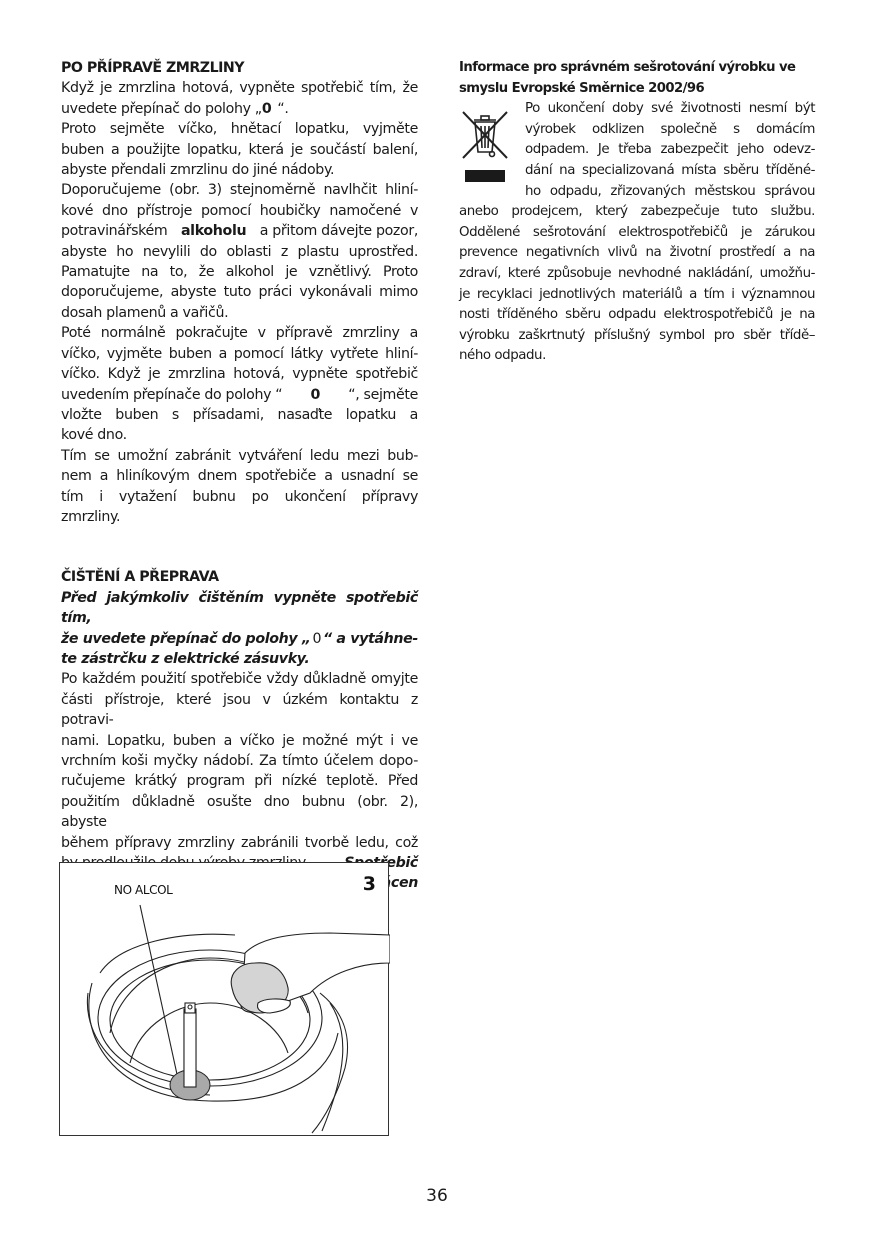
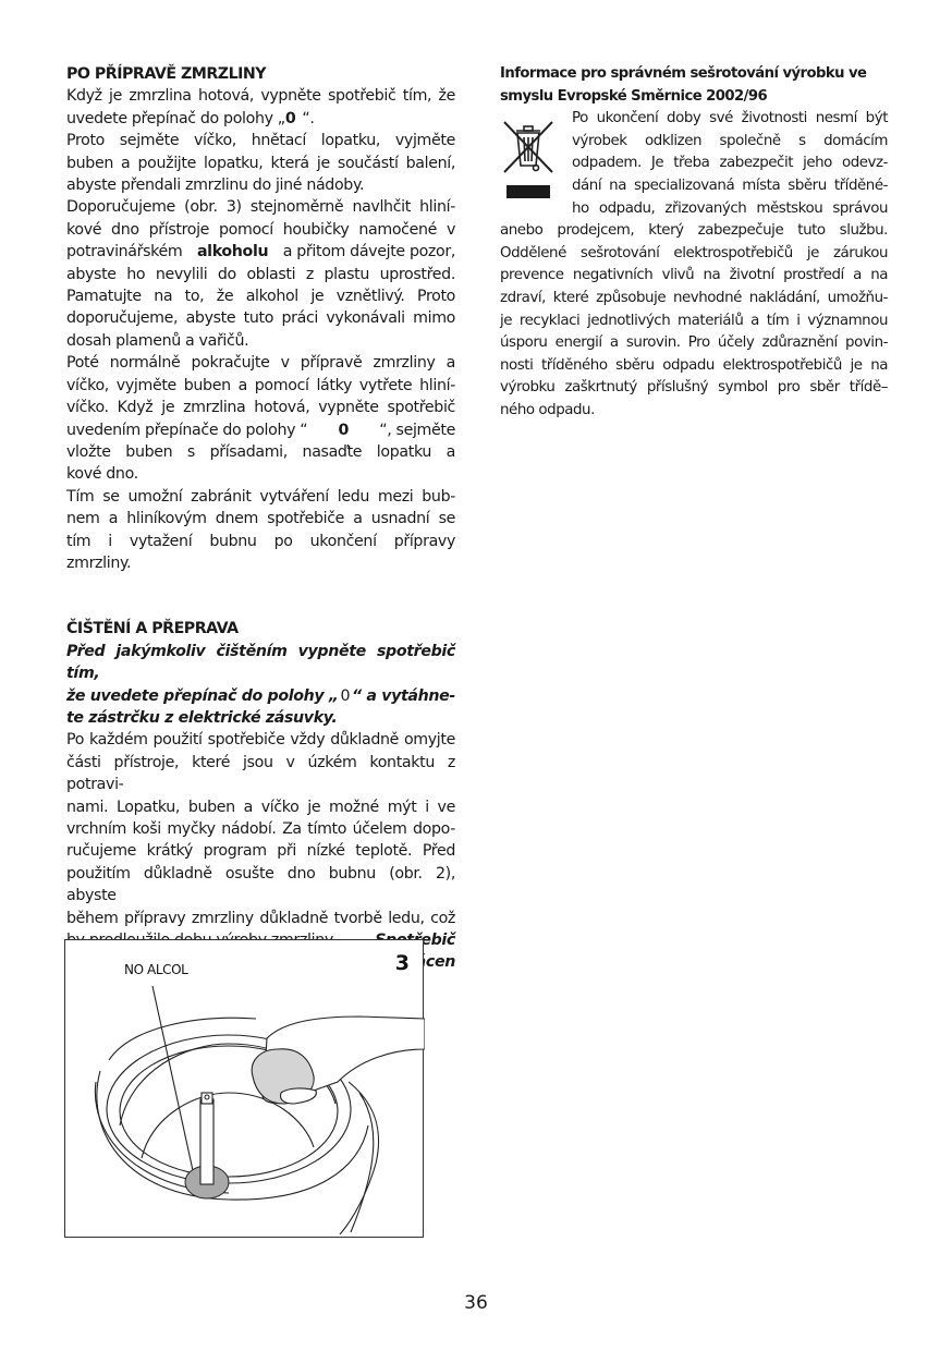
  PO PŘÍPRAVĚ ZMRZLINY
  Když je zmrzlina hotová, vypněte spotřebič tím, že
  uvedete přepínač do polohy „0 “.
  Proto sejměte víčko, hnětací lopatku, vyjměte
  buben a použijte lopatku, která je součástí balení,
  abyste přendali zmrzlinu do jiné nádoby.
  Doporučujeme (obr. 3) stejnoměrně navlhčit hliní-
  kové dno přístroje pomocí houbičky namočené v
  potravinářském
  alkoholu
  a přitom dávejte pozor,
  abyste ho nevylili do oblasti z plastu uprostřed.
  Pamatujte na to, že alkohol je vznětlivý. Proto
  doporučujeme, abyste tuto práci vykonávali mimo
  dosah plamenů a vařičů.
  Poté normálně pokračujte v přípravě zmrzliny a
  víčko, vyjměte buben a pomocí látky vytřete hliní-
  víčko. Když je zmrzlina hotová, vypněte spotřebič
  uvedením přepínače do polohy “
  0
  “, sejměte
  vložte buben s přísadami, nasaďte lopatku a
  kové dno.
  Tím se umožní zabránit vytváření ledu mezi bub-
  nem a hliníkovým dnem spotřebiče a usnadní se
  tím i vytažení bubnu po ukončení přípravy
  zmrzliny.
  ČIŠTĚNÍ A PŘEPRAVA
  Před jakýmkoliv čištěním vypněte spotřebič tím,
  že uvedete přepínač do polohy „
  0
  “ a vytáhne-
  te zástrčku z elektrické zásuvky.
  Po každém použití spotřebiče vždy důkladně omyjte
  části přístroje, které jsou v úzkém kontaktu z potravi-
  nami. Lopatku, buben a víčko je možné mýt i ve
  vrchním koši myčky nádobí. Za tímto účelem dopo-
  ručujeme krátký program při nízké teplotě. Před
  použitím důkladně osušte dno bubnu (obr. 2), abyste
- během přípravy zmrzliny zabránili tvorbě ledu, což
+ během přípravy zmrzliny důkladně tvorbě ledu, což
  Informace pro správném sešrotování výrobku ve
  smyslu Evropské Směrnice 2002/96
  Po ukončení doby své životnosti nesmí být
  výrobek odklizen společně s domácím
  odpadem. Je třeba zabezpečit jeho odevz-
  dání na specializovaná místa sběru tříděné-
  ho odpadu, zřizovaných městskou správou
  anebo prodejcem, který zabezpečuje tuto službu.
  Oddělené sešrotování elektrospotřebičů je zárukou
  prevence negativních vlivů na životní prostředí a na
  zdraví, které způsobuje nevhodné nakládání, umožňu-
  je recyklaci jednotlivých materiálů a tím i významnou
+ úsporu energií a surovin. Pro účely zdůraznění povin-
  nosti tříděného sběru odpadu elektrospotřebičů je na
  výrobku zaškrtnutý příslušný symbol pro sběr třídě–
  ného odpadu.
  NO ALCOL
  3
  36
